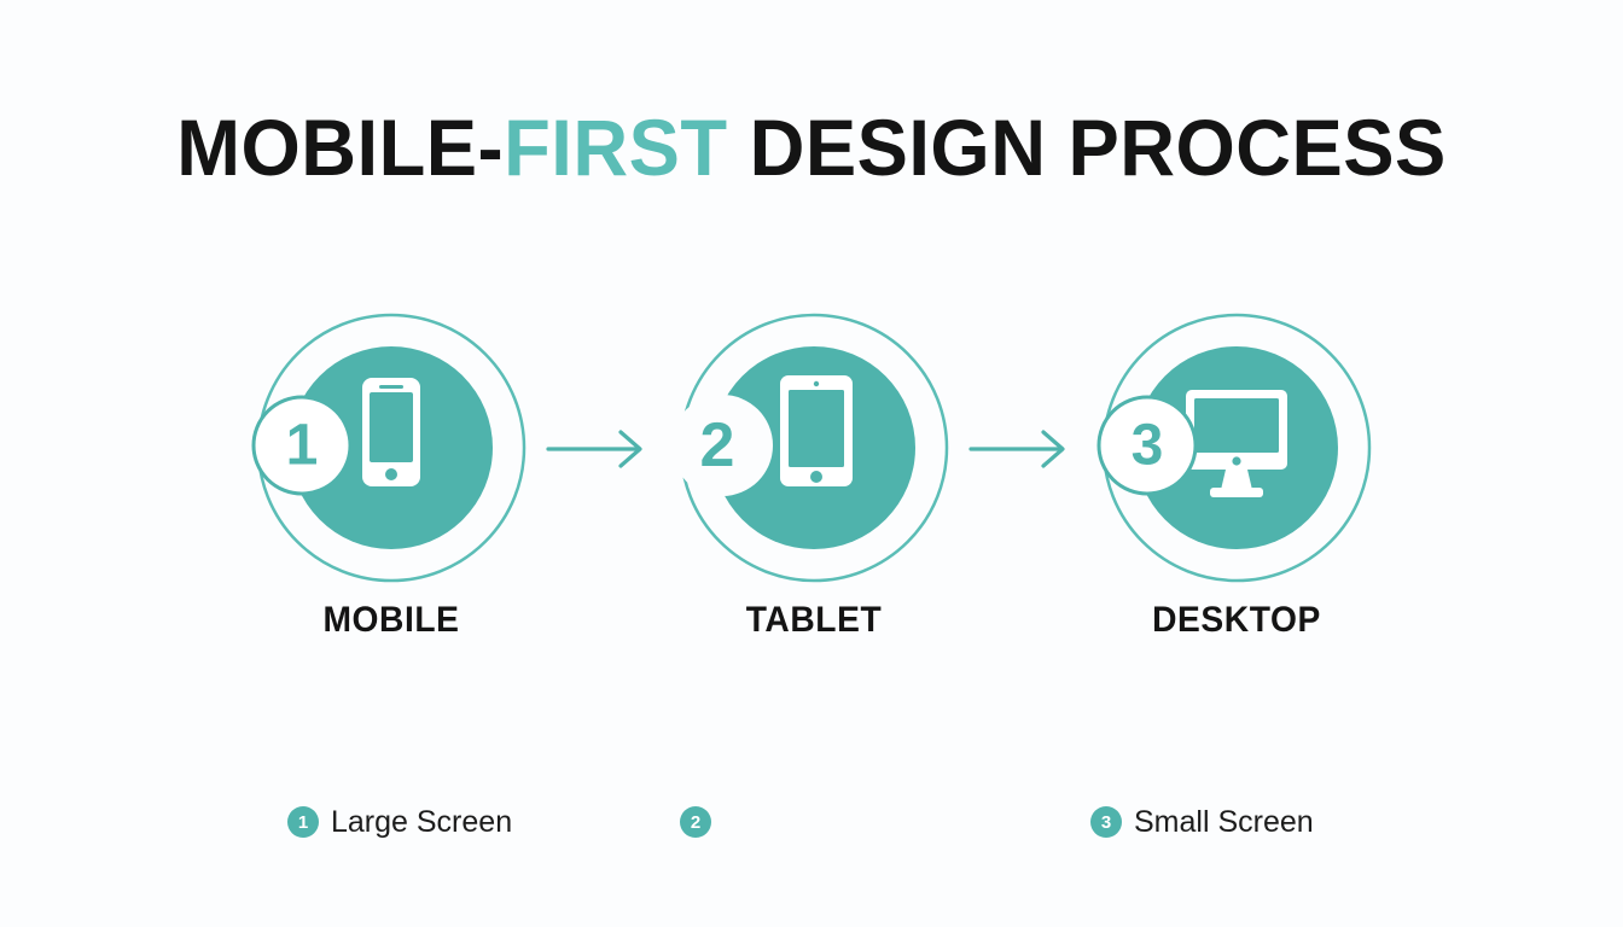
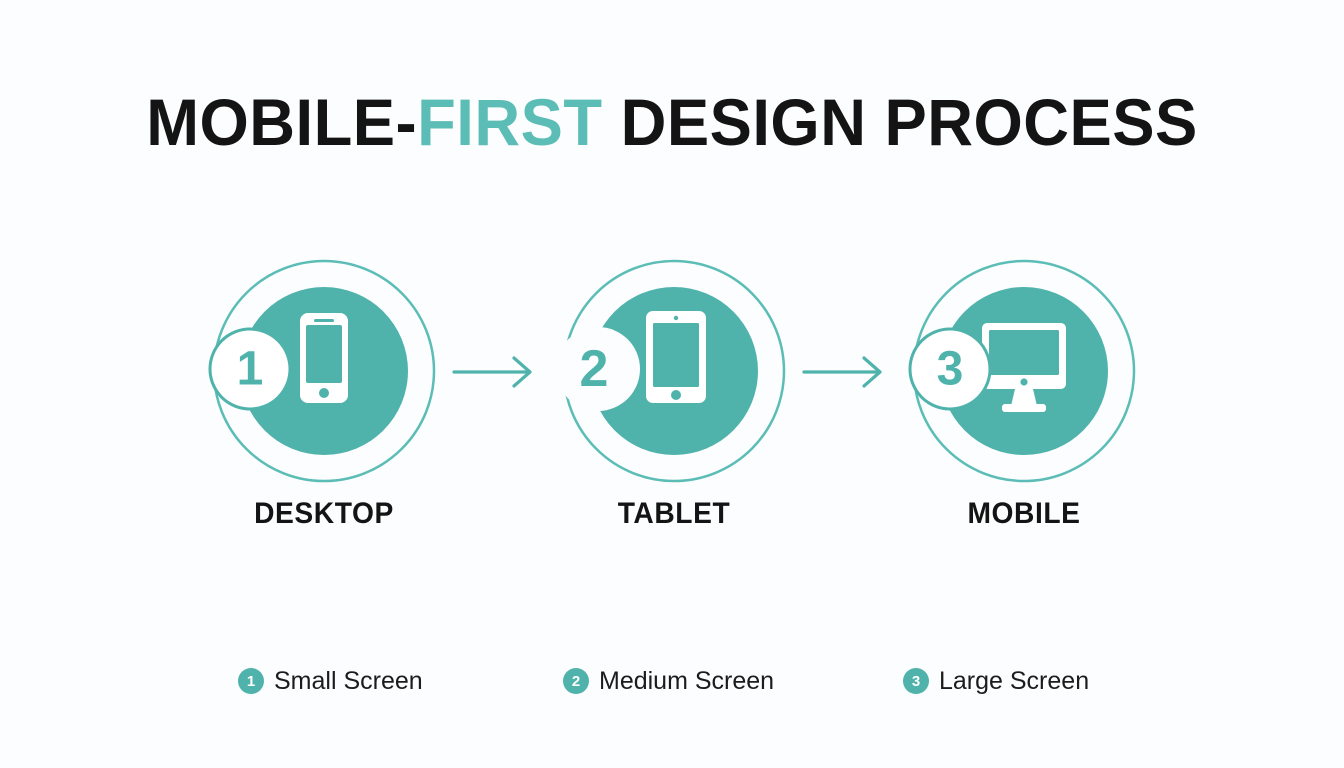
  MOBILE-FIRST DESIGN PROCESS
  1
  2
  3
- MOBILE
+ DESKTOP
  TABLET
- DESKTOP
+ MOBILE
  1
- Large Screen
+ Small Screen
  2
+ Medium Screen
  3
- Small Screen
+ Large Screen
